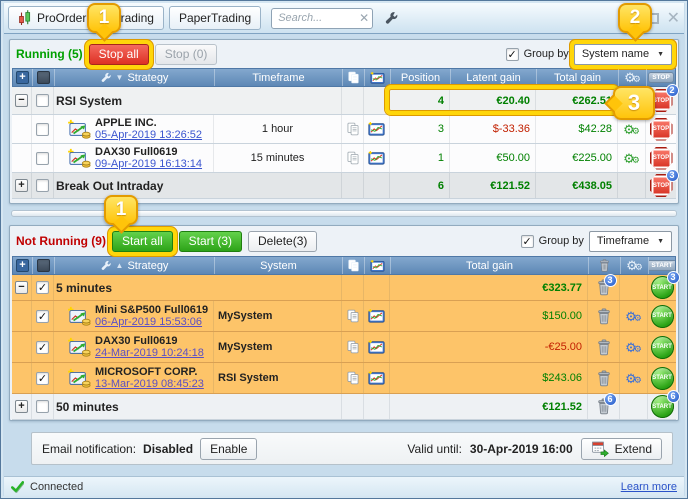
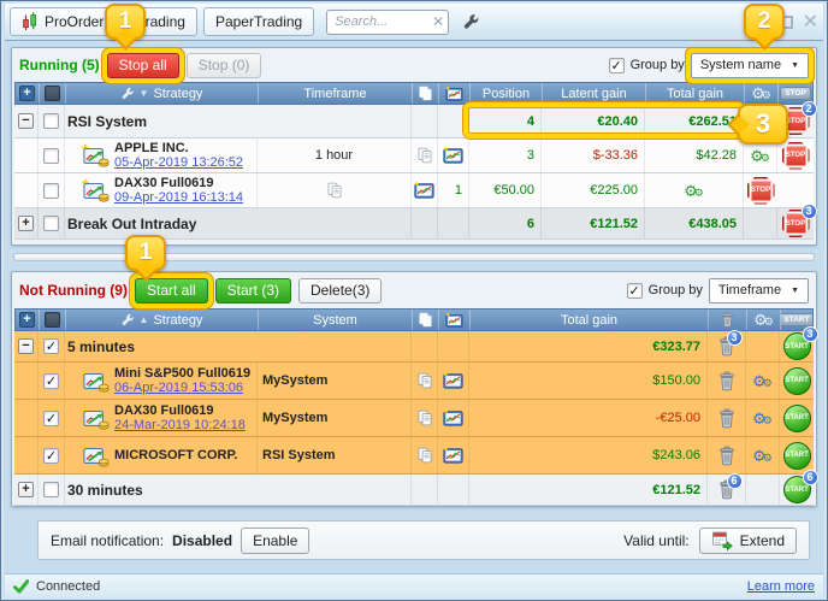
  ProOrderrading
  PaperTrading
  Search...
  ✕
  ✕
  Running (5)
  Stop all
  Stop (0)
  ✓
  Group by
  System name
  +
  ▼
  Strategy
  Timeframe
  Position
  Latent gain
  Total gain
  ⚙
  ⚙
  −
  RSI System
  4
  €20.40
  €262.5
  2
  APPLE INC.
  05-Apr-2019 13:26:52
  1 hour
  3
  $-33.36
  $42.28
  ⚙
  ⚙
  DAX30 Full0619
  09-Apr-2019 16:13:14
- 15 minutes
  1
  €50.00
  €225.00
  ⚙
  ⚙
  +
  Break Out Intraday
  6
  €121.52
  €438.05
  3
  Not Running (9)
  Start all
  Start (3)
  Delete(3)
  ✓
  Group by
  Timeframe
  +
  ▲
  Strategy
  System
  Total gain
  ⚙
  ⚙
  −
  ✓
  5 minutes
  €323.77
  3
  3
  ✓
  Mini S&P500 Full0619
  06-Apr-2019 15:53:06
  MySystem
  $150.00
  ⚙
  ⚙
  ✓
  DAX30 Full0619
  24-Mar-2019 10:24:18
  MySystem
  -€25.00
  ⚙
  ⚙
  ✓
  MICROSOFT CORP.
- 13-Mar-2019 08:45:23
  RSI System
  $243.06
  ⚙
  ⚙
  +
- 50 minutes
+ 30 minutes
  €121.52
  6
  6
  Email notification:
  Disabled
  Enable
  Valid until:
- 30-Apr-2019 16:00
  Extend
  Connected
  Learn more
  1
  2
  3
  1
